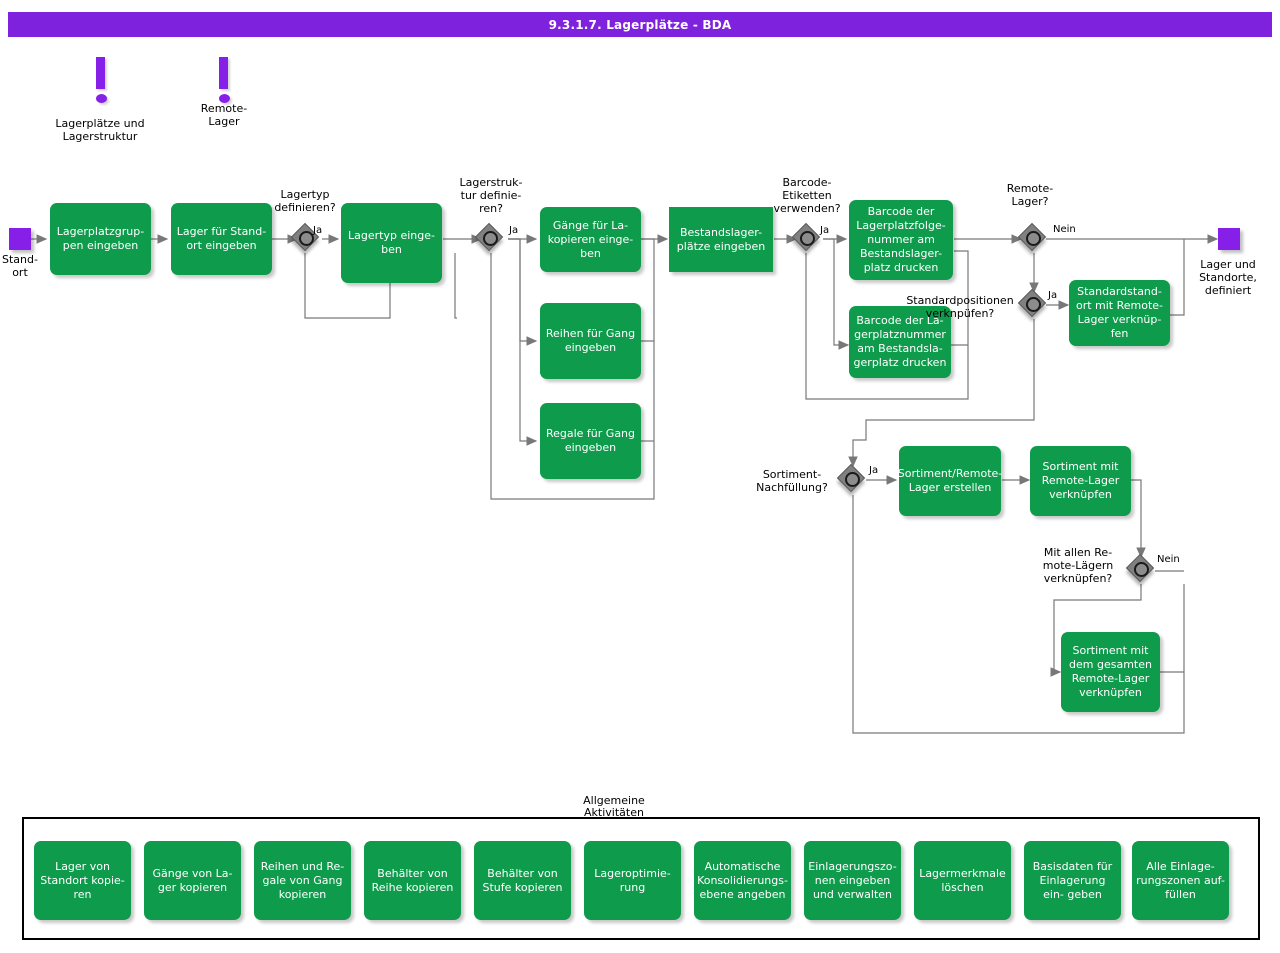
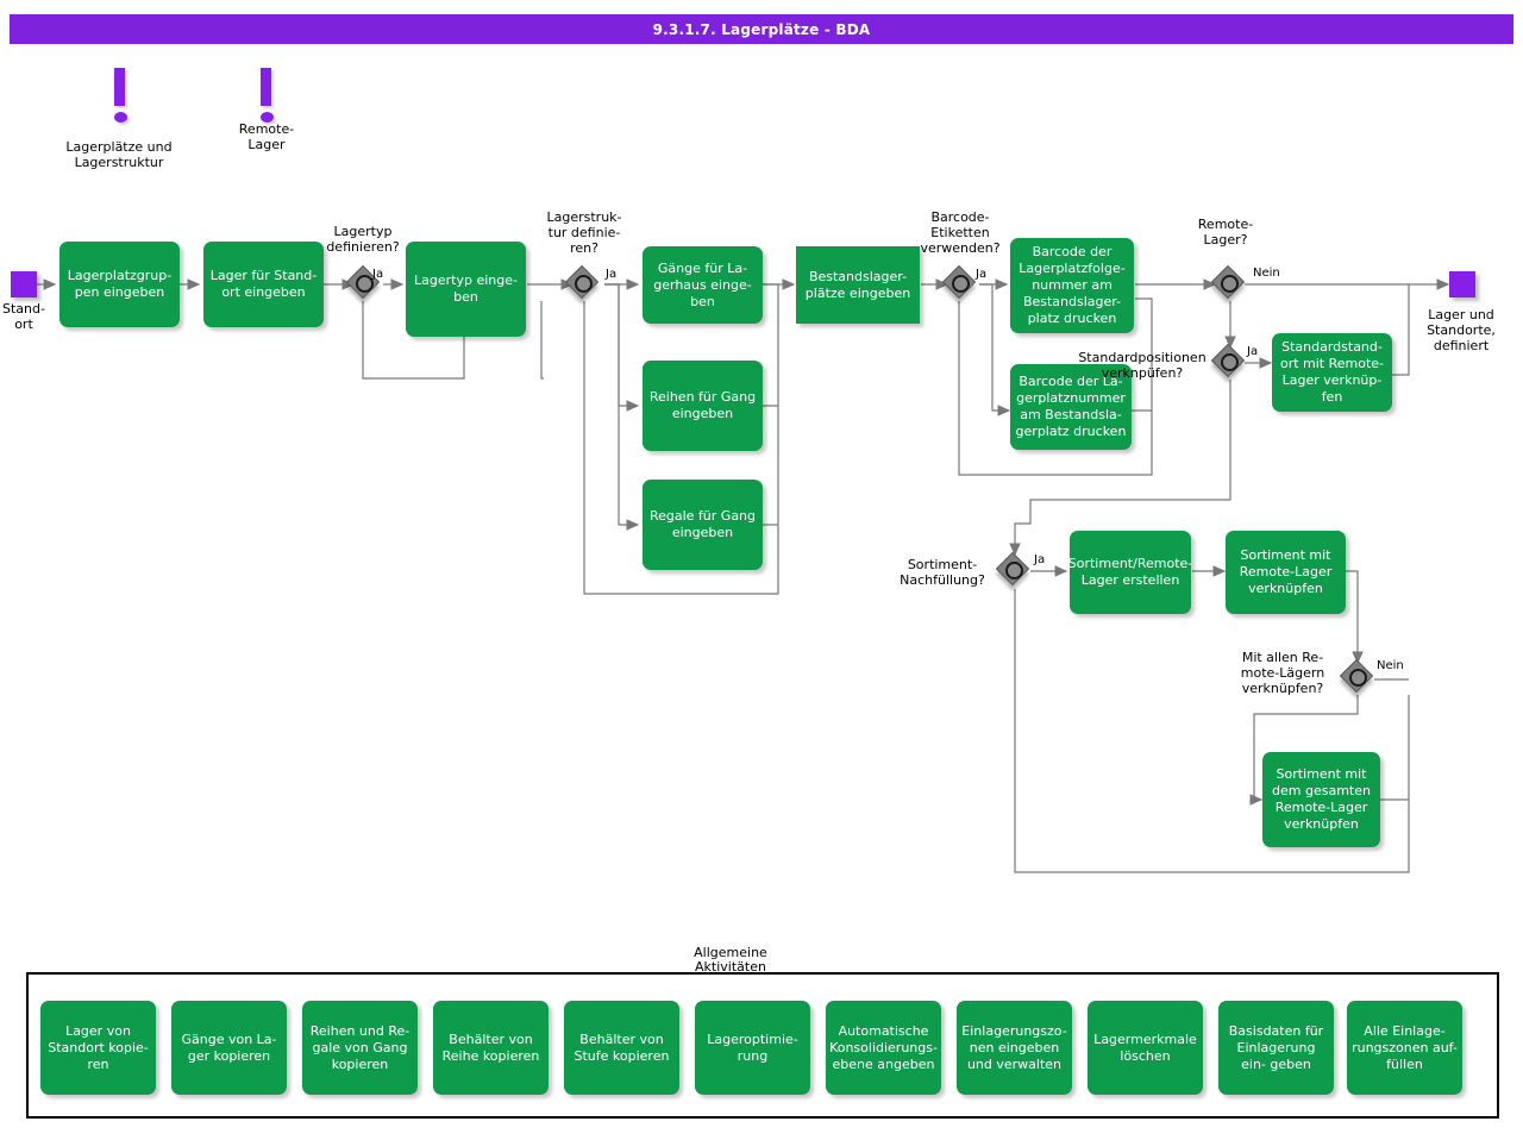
  9.3.1.7. Lagerplätze - BDA
  Lagerplätze und
  Lagerstruktur
  Remote-
  Lager
  Stand-
  ort
  Lager und
  Standorte,
  definiert
  Lagerplatzgrup- pen eingeben
  Lager für Stand- ort eingeben
  Lagertyp einge- ben
- Gänge für La- kopieren einge- ben
+ Gänge für La- gerhaus einge- ben
  Reihen für Gang eingeben
  Regale für Gang eingeben
  Bestandslager- plätze eingeben
  Barcode der Lagerplatzfolge- nummer am Bestandslager- platz drucken
  Barcode der La- gerplatznummer am Bestandsla- gerplatz drucken
  Standardstand- ort mit Remote- Lager verknüp- fen
  Sortiment/Remote- Lager erstellen
  Sortiment mit Remote-Lager verknüpfen
  Sortiment mit dem gesamten Remote-Lager verknüpfen
  Lagertyp
  definieren?
  Ja
  Lagerstruk-
  tur definie-
  ren?
  Ja
  Barcode-
  Etiketten
  verwenden?
  Ja
  Remote-
  Lager?
  Nein
  Standardpositionen
  verknpüfen?
  Ja
  Sortiment-
  Nachfüllung?
  Ja
  Mit allen Re-
  mote-Lägern
  verknüpfen?
  Nein
  Allgemeine Aktivitäten
  Lager von Standort kopie- ren
  Gänge von La- ger kopieren
  Reihen und Re- gale von Gang kopieren
  Behälter von Reihe kopieren
  Behälter von Stufe kopieren
  Lageroptimie- rung
  Automatische Konsolidierungs- ebene angeben
  Einlagerungszo- nen eingeben und verwalten
  Lagermerkmale löschen
  Basisdaten für Einlagerung ein- geben
  Alle Einlage- rungszonen auf- füllen
